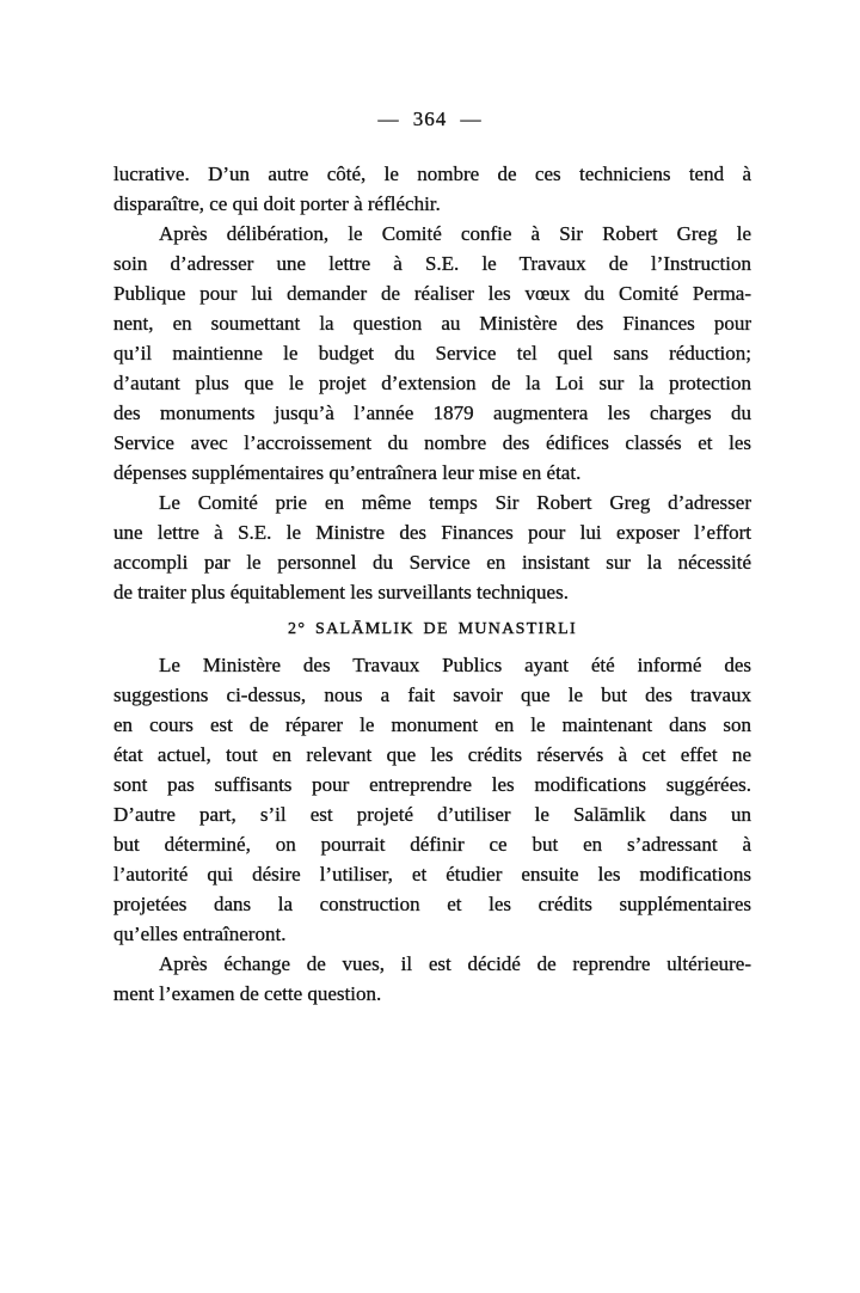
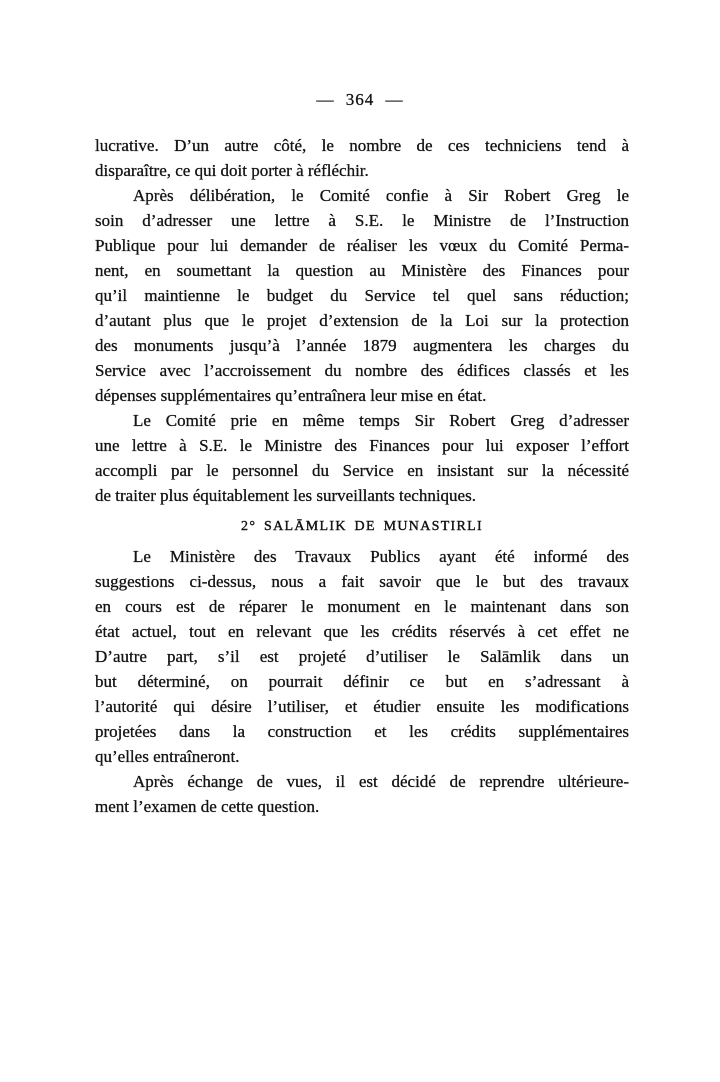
  — 364 —
  lucrative. D’un autre côté, le nombre de ces techniciens tend à
  disparaître, ce qui doit porter à réfléchir.
  Après délibération, le Comité confie à Sir Robert Greg le
- soin d’adresser une lettre à S.E. le Travaux de l’Instruction
+ soin d’adresser une lettre à S.E. le Ministre de l’Instruction
  Publique pour lui demander de réaliser les vœux du Comité Perma-
  nent, en soumettant la question au Ministère des Finances pour
  qu’il maintienne le budget du Service tel quel sans réduction;
  d’autant plus que le projet d’extension de la Loi sur la protection
  des monuments jusqu’à l’année 1879 augmentera les charges du
  Service avec l’accroissement du nombre des édifices classés et les
  dépenses supplémentaires qu’entraînera leur mise en état.
  Le Comité prie en même temps Sir Robert Greg d’adresser
  une lettre à S.E. le Ministre des Finances pour lui exposer l’effort
  accompli par le personnel du Service en insistant sur la nécessité
  de traiter plus équitablement les surveillants techniques.
  2° SALĀMLIK DE MUNASTIRLI
  Le Ministère des Travaux Publics ayant été informé des
  suggestions ci-dessus, nous a fait savoir que le but des travaux
  en cours est de réparer le monument en le maintenant dans son
  état actuel, tout en relevant que les crédits réservés à cet effet ne
- sont pas suffisants pour entreprendre les modifications suggérées.
  D’autre part, s’il est projeté d’utiliser le Salāmlik dans un
  but déterminé, on pourrait définir ce but en s’adressant à
  l’autorité qui désire l’utiliser, et étudier ensuite les modifications
  projetées dans la construction et les crédits supplémentaires
  qu’elles entraîneront.
  Après échange de vues, il est décidé de reprendre ultérieure-
  ment l’examen de cette question.
